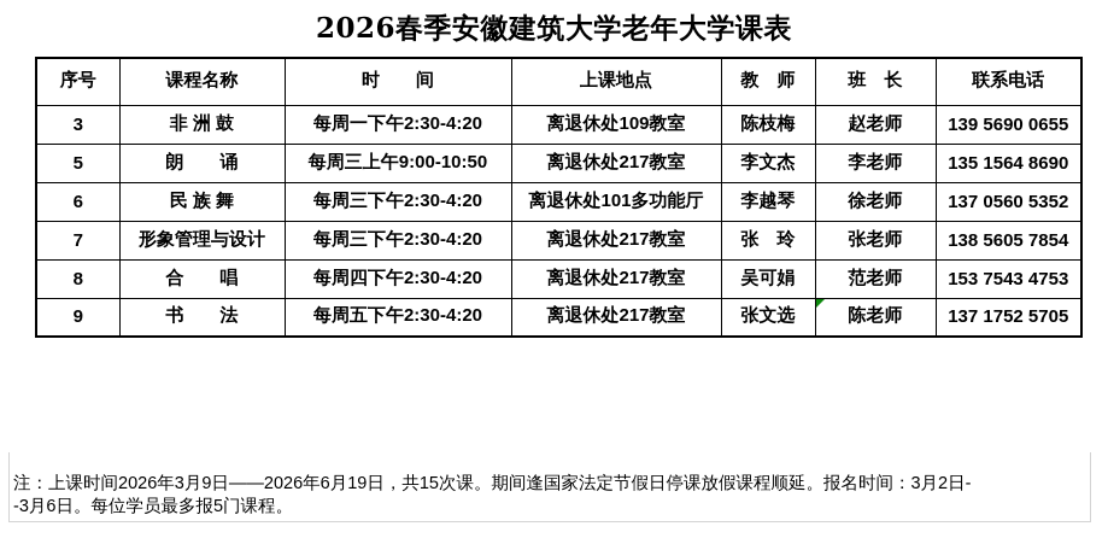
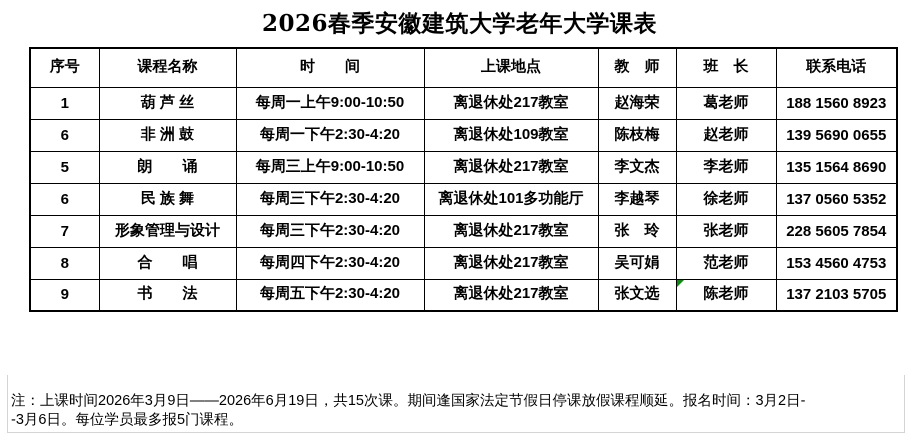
  2026春季安徽建筑大学老年大学课表
  序号	课程名称	时 间	上课地点	教 师	班 长	联系电话
+ 1	葫 芦 丝	每周一上午9:00-10:50	离退休处217教室	赵海荣	葛老师	188 1560 8923
- 3	非 洲 鼓	每周一下午2:30-4:20	离退休处109教室	陈枝梅	赵老师	139 5690 0655
+ 6	非 洲 鼓	每周一下午2:30-4:20	离退休处109教室	陈枝梅	赵老师	139 5690 0655
  5	朗 诵	每周三上午9:00-10:50	离退休处217教室	李文杰	李老师	135 1564 8690
  6	民 族 舞	每周三下午2:30-4:20	离退休处101多功能厅	李越琴	徐老师	137 0560 5352
- 7	形象管理与设计	每周三下午2:30-4:20	离退休处217教室	张 玲	张老师	138 5605 7854
+ 7	形象管理与设计	每周三下午2:30-4:20	离退休处217教室	张 玲	张老师	228 5605 7854
- 8	合 唱	每周四下午2:30-4:20	离退休处217教室	吴可娟	范老师	153 7543 4753
+ 8	合 唱	每周四下午2:30-4:20	离退休处217教室	吴可娟	范老师	153 4560 4753
- 9	书 法	每周五下午2:30-4:20	离退休处217教室	张文选	陈老师	137 1752 5705
+ 9	书 法	每周五下午2:30-4:20	离退休处217教室	张文选	陈老师	137 2103 5705
  注：上课时间2026年3月9日——2026年6月19日，共15次课。期间逢国家法定节假日停课放假课程顺延。报名时间：3月2日-
  -3月6日。每位学员最多报5门课程。
